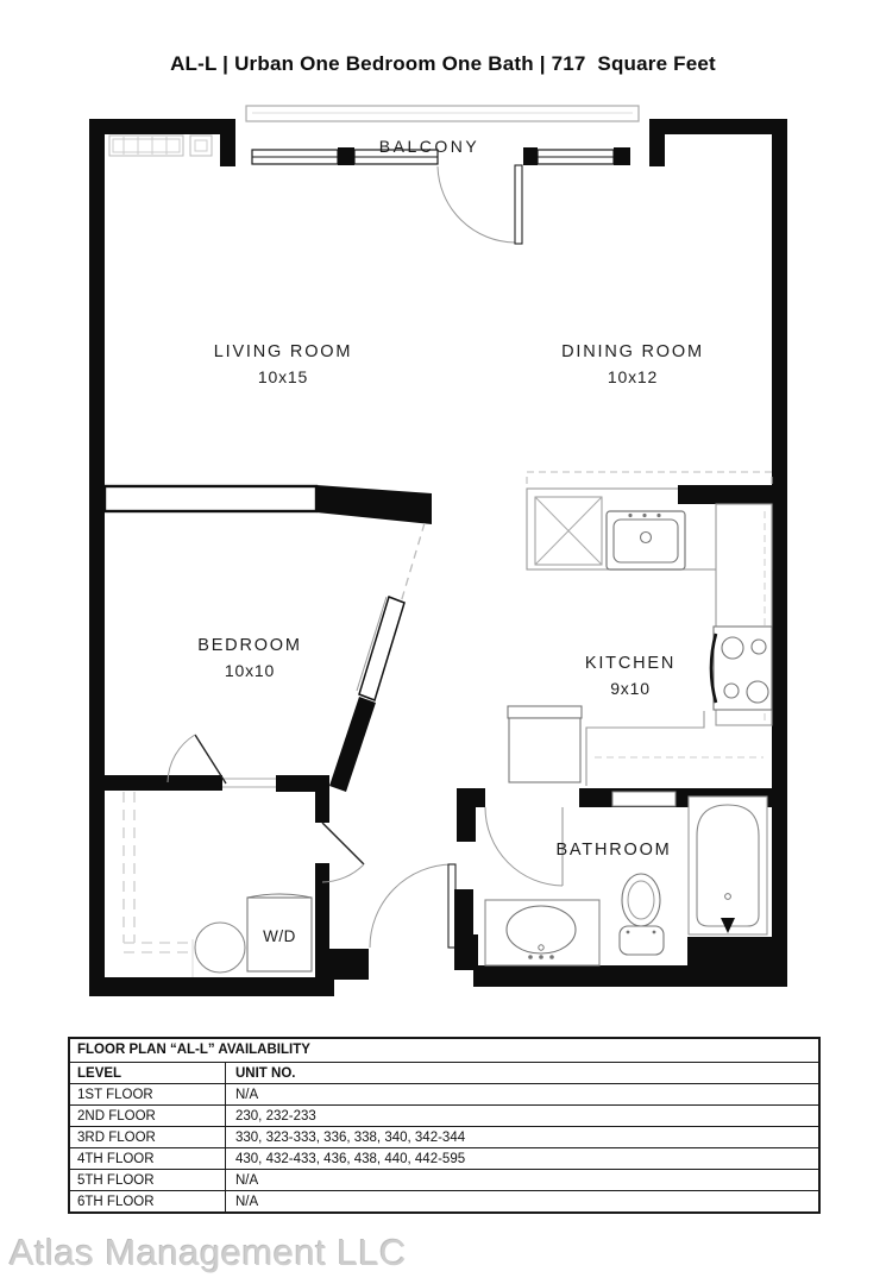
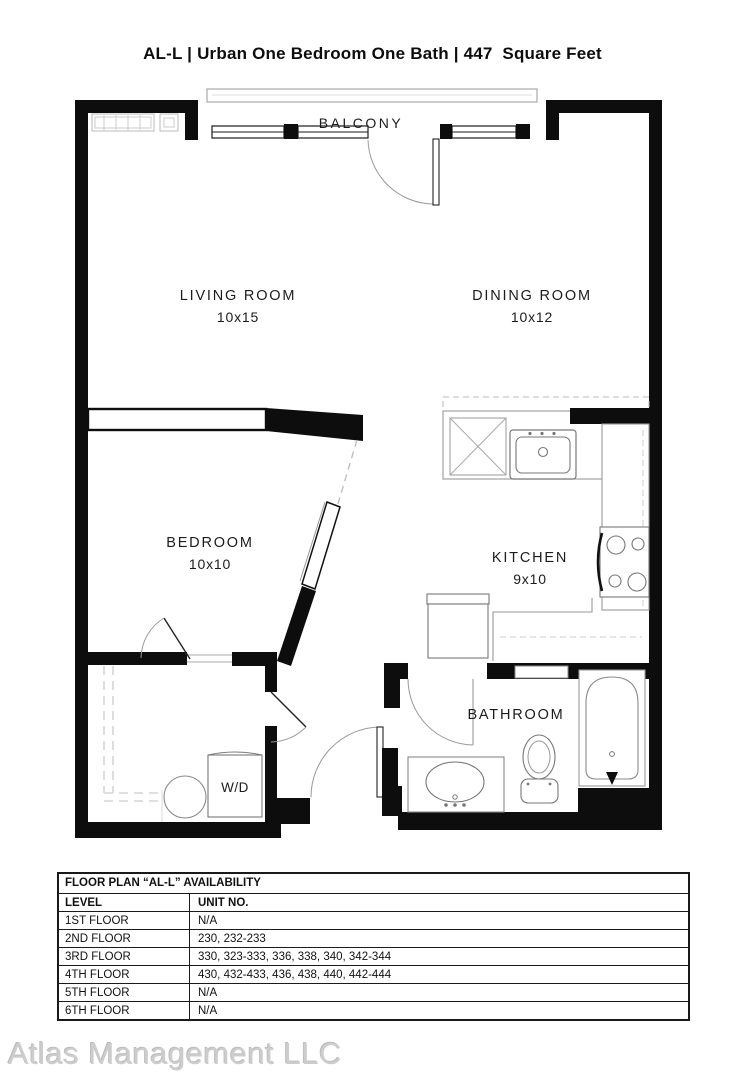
- AL-L | Urban One Bedroom One Bath | 717 Square Feet
+ AL-L | Urban One Bedroom One Bath | 447 Square Feet
  BALCONY
  LIVING ROOM
  10x15
  DINING ROOM
  10x12
  BEDROOM
  10x10
  KITCHEN
  9x10
  BATHROOM
  W/D
  FLOOR PLAN “AL-L” AVAILABILITY
  LEVEL
  UNIT NO.
  1ST FLOOR
  N/A
  2ND FLOOR
  230, 232-233
  3RD FLOOR
  330, 323-333, 336, 338, 340, 342-344
  4TH FLOOR
- 430, 432-433, 436, 438, 440, 442-595
+ 430, 432-433, 436, 438, 440, 442-444
  5TH FLOOR
  N/A
  6TH FLOOR
  N/A
  Atlas Management LLC
